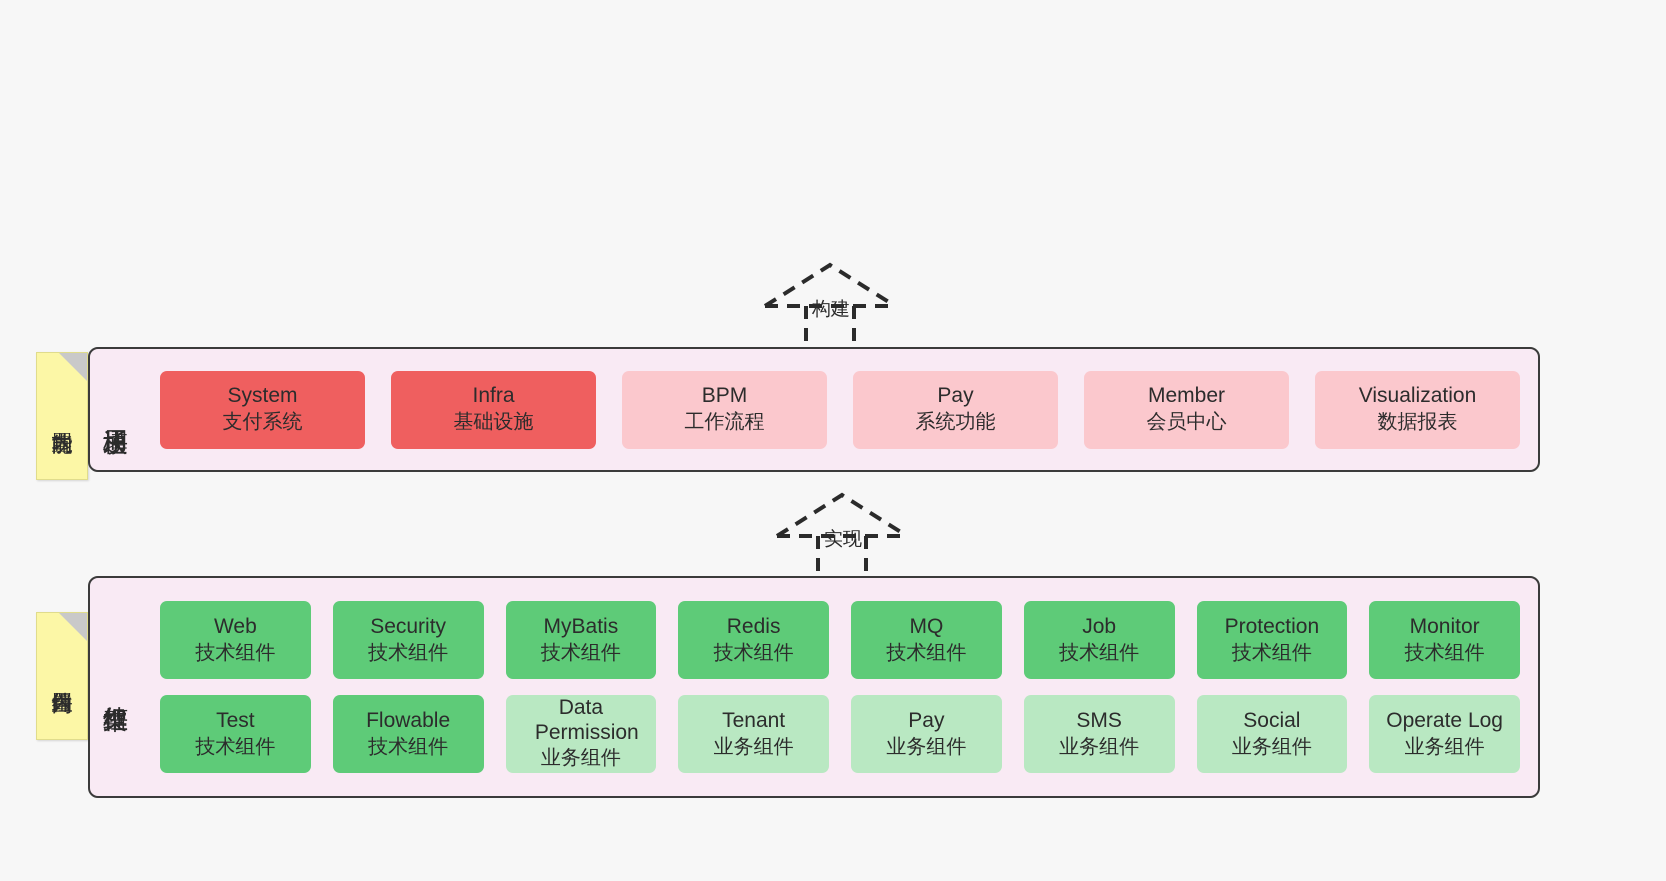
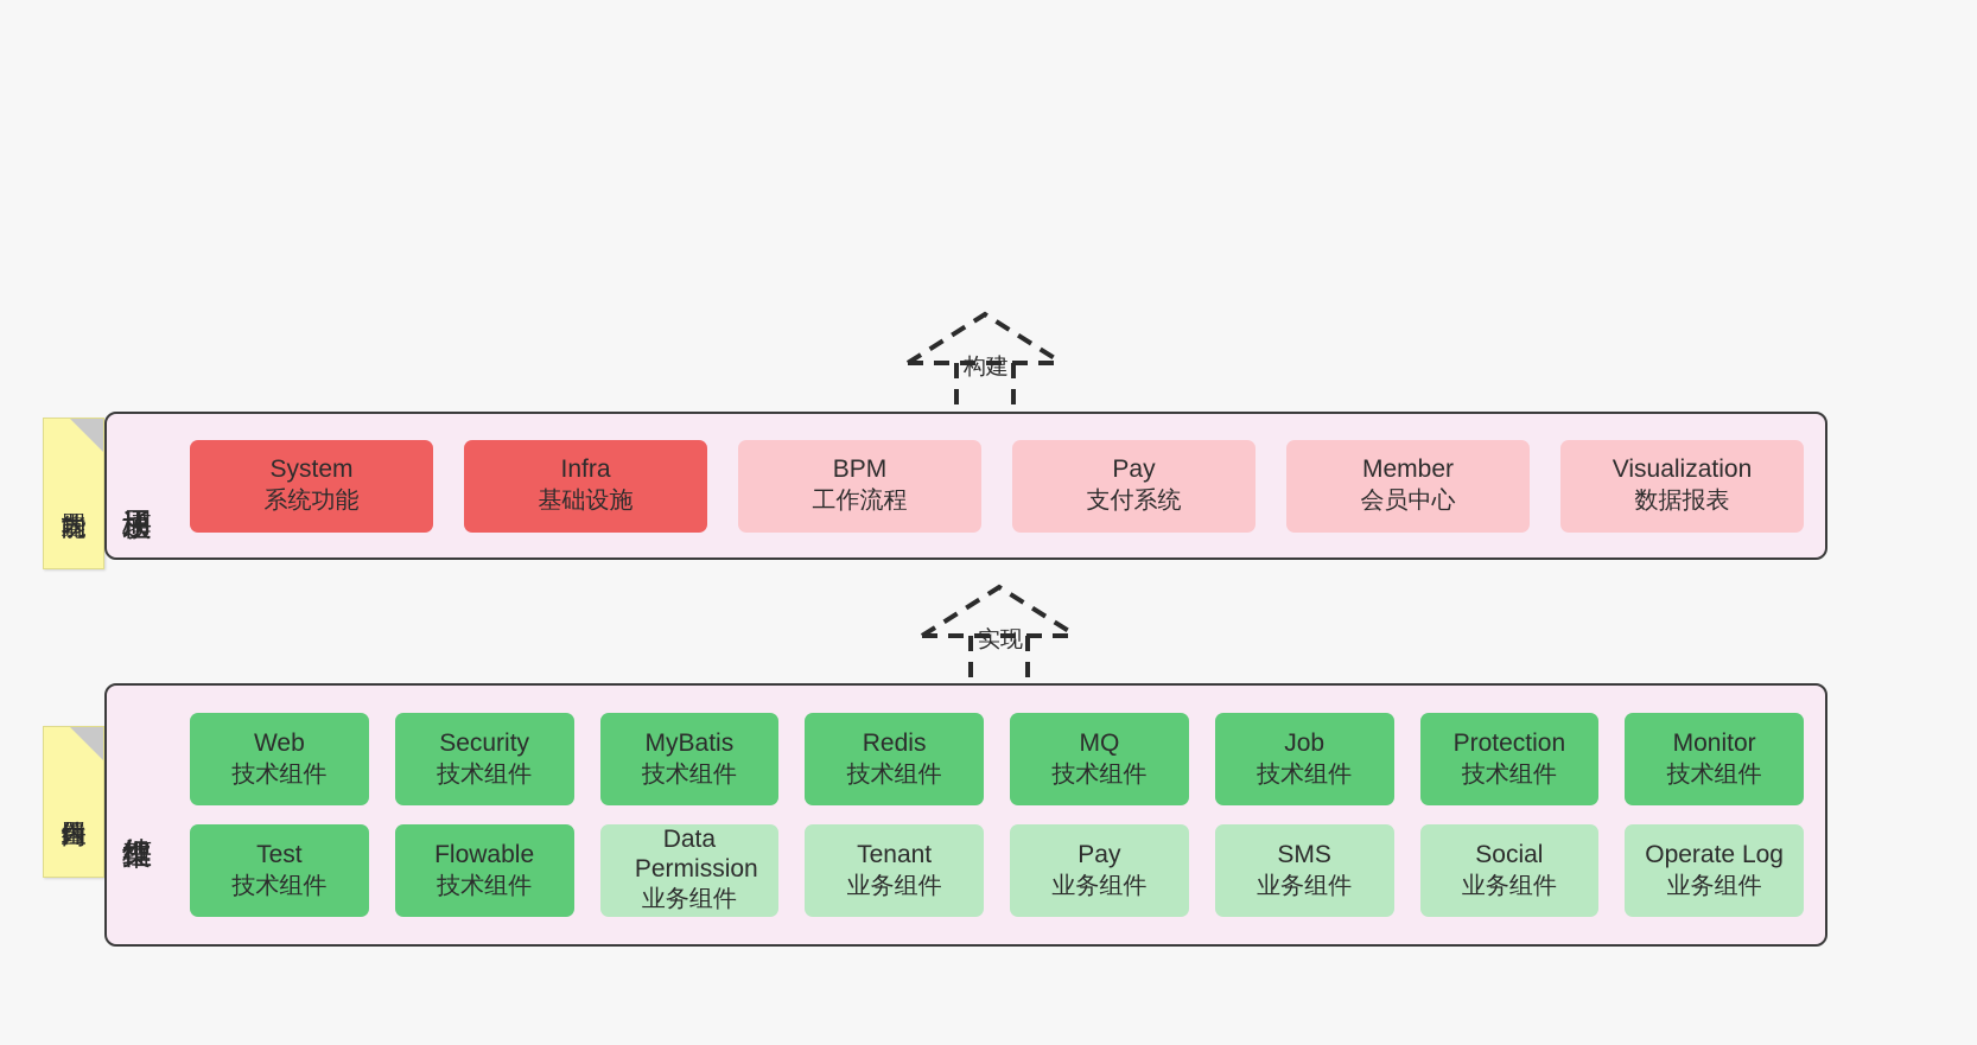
  构建
  System
- 支付系统
+ 系统功能
  Infra
  基础设施
  BPM
  工作流程
  Pay
- 系统功能
+ 支付系统
  Member
  会员中心
  Visualization
  数据报表
  实现
  Web
  技术组件
  Security
  技术组件
  MyBatis
  技术组件
  Redis
  技术组件
  MQ
  技术组件
  Job
  技术组件
  Protection
  技术组件
  Monitor
  技术组件
  Test
  技术组件
  Flowable
  技术组件
  Data Permission
  业务组件
  Tenant
  业务组件
  Pay
  业务组件
  SMS
  业务组件
  Social
  业务组件
  Operate Log
  业务组件
